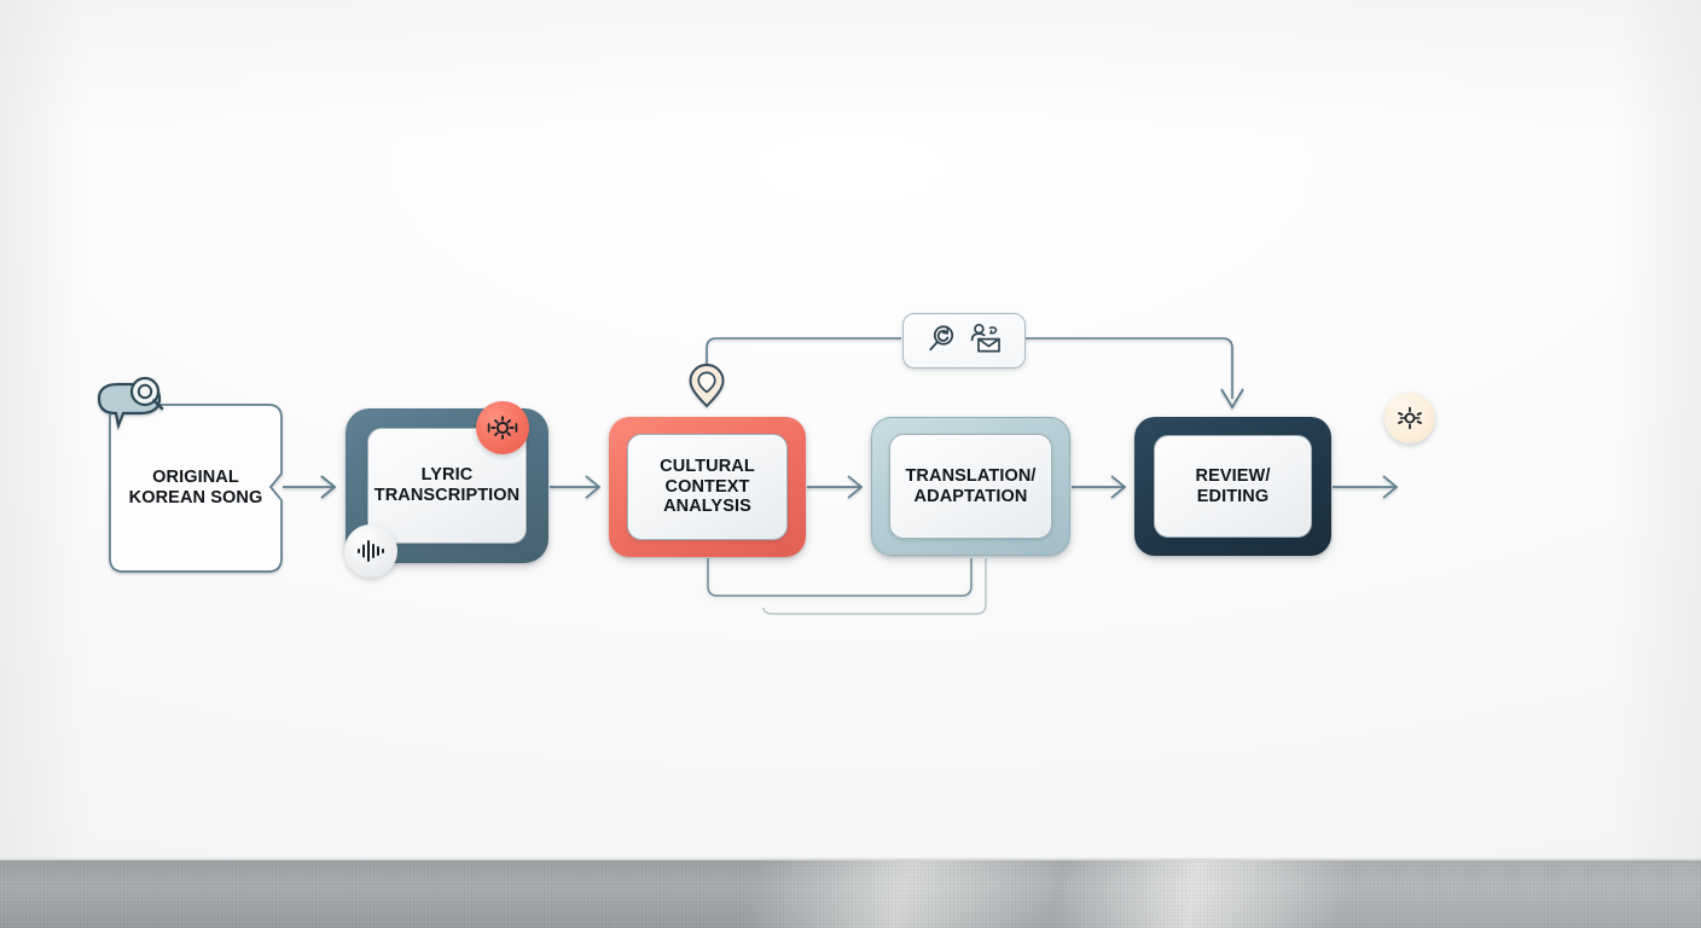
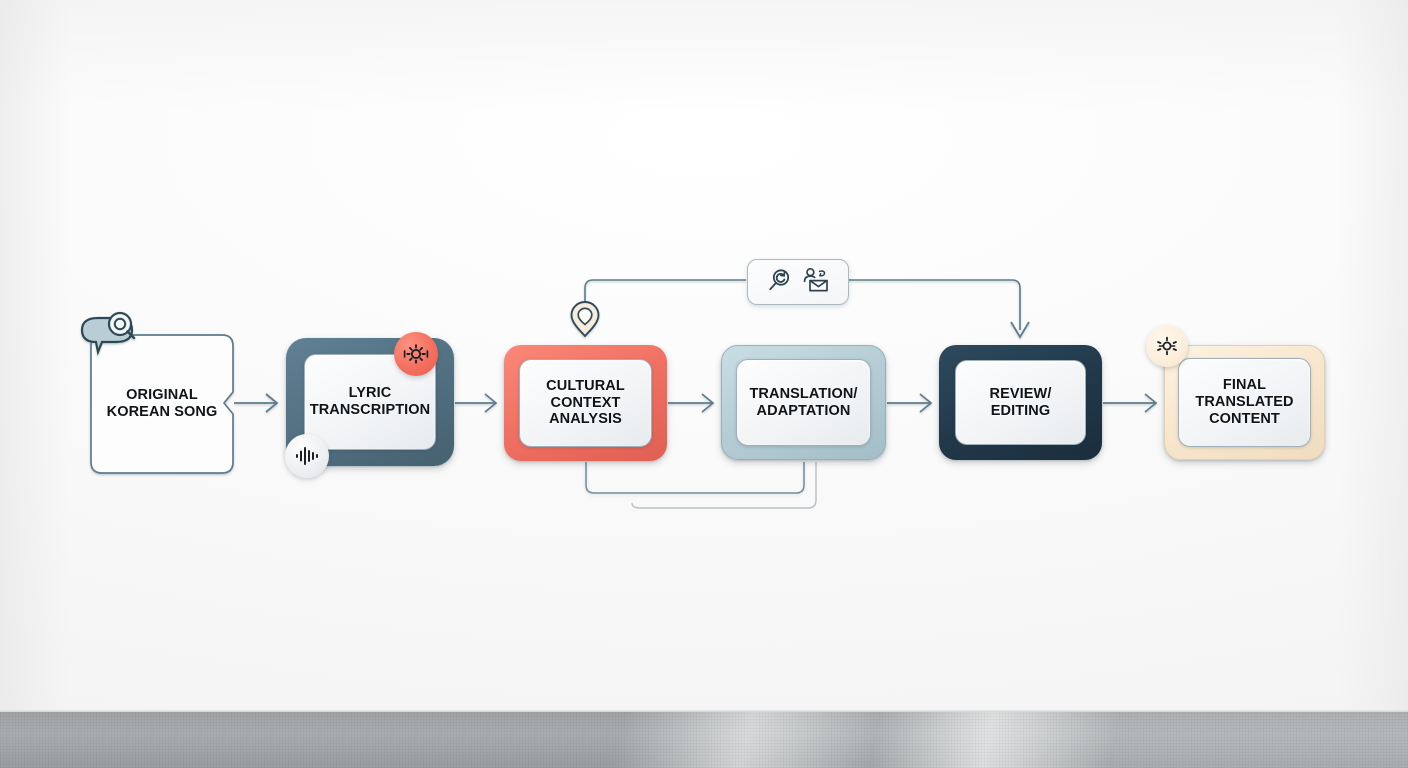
  ORIGINAL
  KOREAN SONG
  LYRIC
  TRANSCRIPTION
  CULTURAL
  CONTEXT
  ANALYSIS
  TRANSLATION/
  ADAPTATION
  REVIEW/
  EDITING
+ FINAL
+ TRANSLATED
+ CONTENT
